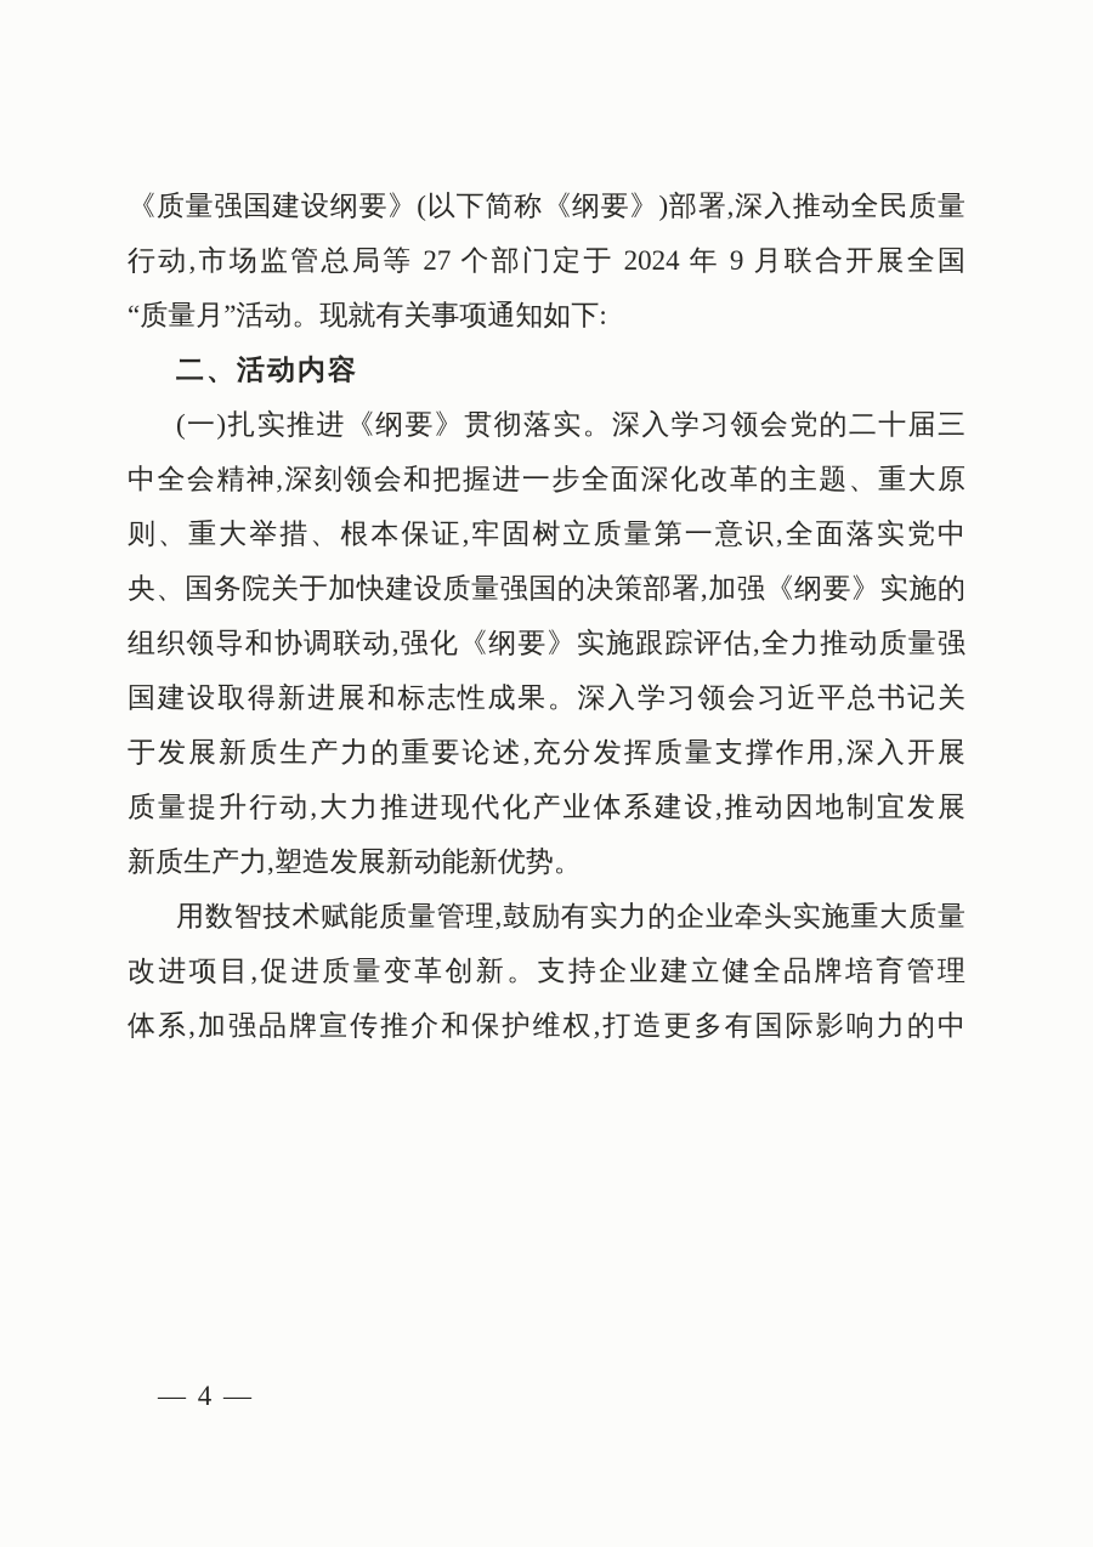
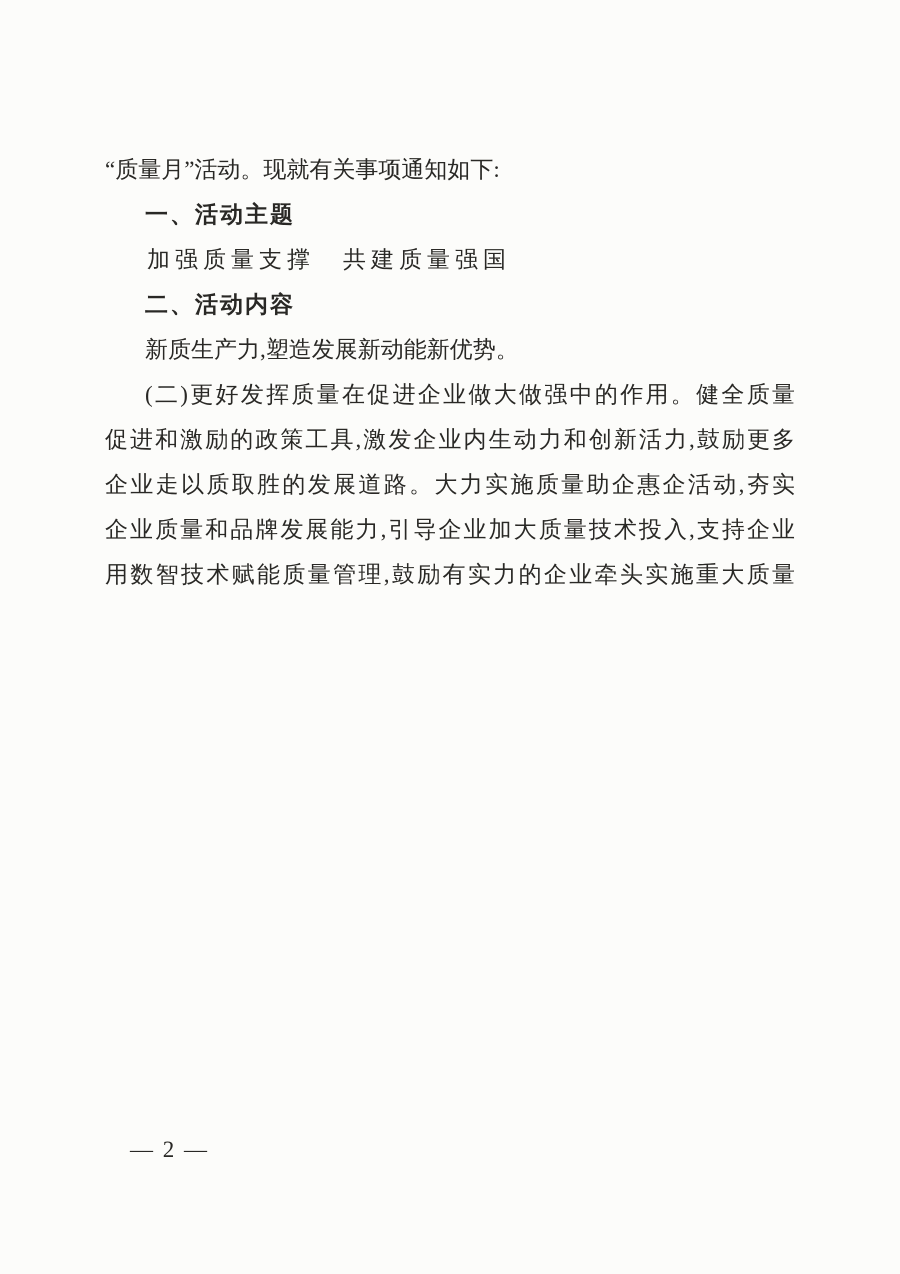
- 《质量强国建设纲要》(以下简称《纲要》)部署,深入推动全民质量
- 行动,市场监管总局等 27 个部门定于 2024 年 9 月联合开展全国
  “质量月”活动。现就有关事项通知如下:
+ 一、活动主题
+ 加强质量支撑 共建质量强国
  二、活动内容
- (一)扎实推进《纲要》贯彻落实。深入学习领会党的二十届三
- 中全会精神,深刻领会和把握进一步全面深化改革的主题、重大原
- 则、重大举措、根本保证,牢固树立质量第一意识,全面落实党中
- 央、国务院关于加快建设质量强国的决策部署,加强《纲要》实施的
- 组织领导和协调联动,强化《纲要》实施跟踪评估,全力推动质量强
- 国建设取得新进展和标志性成果。深入学习领会习近平总书记关
- 于发展新质生产力的重要论述,充分发挥质量支撑作用,深入开展
- 质量提升行动,大力推进现代化产业体系建设,推动因地制宜发展
  新质生产力,塑造发展新动能新优势。
+ (二)更好发挥质量在促进企业做大做强中的作用。健全质量
+ 促进和激励的政策工具,激发企业内生动力和创新活力,鼓励更多
+ 企业走以质取胜的发展道路。大力实施质量助企惠企活动,夯实
+ 企业质量和品牌发展能力,引导企业加大质量技术投入,支持企业
  用数智技术赋能质量管理,鼓励有实力的企业牵头实施重大质量
- 改进项目,促进质量变革创新。支持企业建立健全品牌培育管理
- 体系,加强品牌宣传推介和保护维权,打造更多有国际影响力的中
- — 4 —
+ — 2 —
